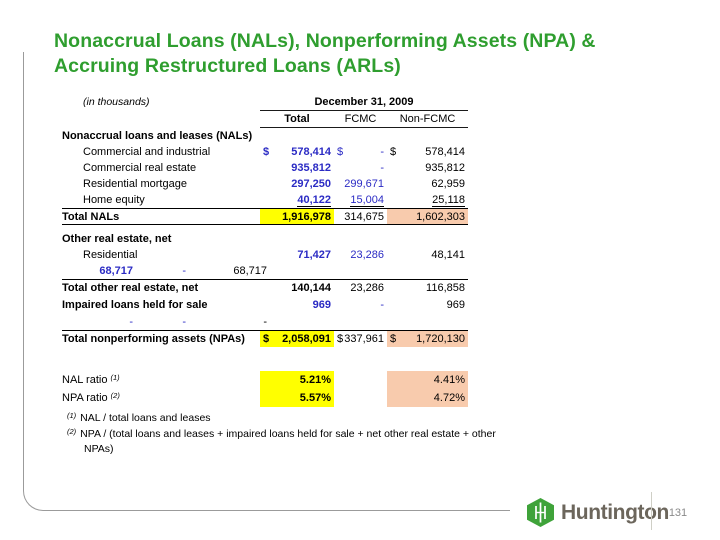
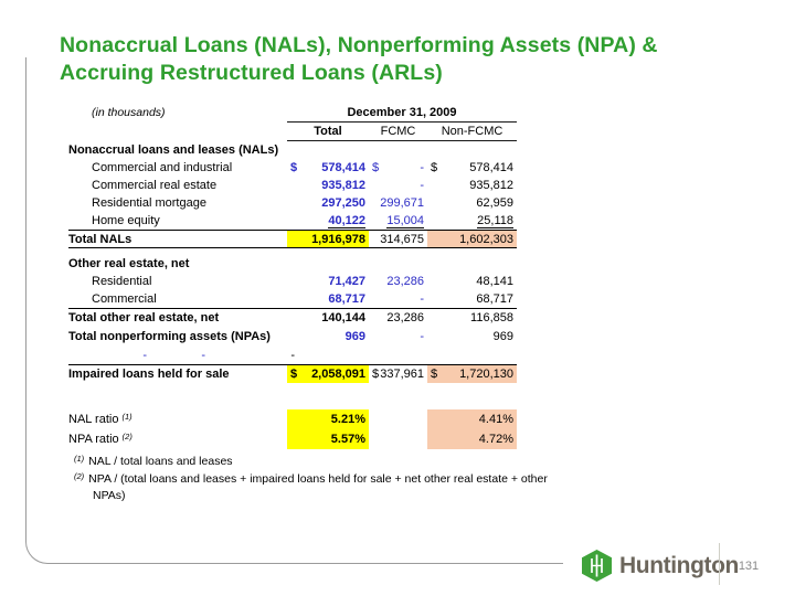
  Nonaccrual Loans (NALs), Nonperforming Assets (NPA) & Accruing Restructured Loans (ARLs)
  (in thousands)
  December 31, 2009
  Total
  FCMC
  Non-FCMC
  Nonaccrual loans and leases (NALs)
  Commercial and industrial
  $
  578,414
  $
  -
  $
  578,414
  Commercial real estate
  935,812
  -
  935,812
  Residential mortgage
  297,250
  299,671
  62,959
  Home equity
  40,122
  15,004
  25,118
  Total NALs
  1,916,978
  314,675
  1,602,303
  Other real estate, net
  Residential
  71,427
  23,286
  48,141
+ Commercial
  68,717
  -
  68,717
  Total other real estate, net
  140,144
  23,286
  116,858
- Impaired loans held for sale
+ Total nonperforming assets (NPAs)
  969
  -
  969
  -
  -
  -
- Total nonperforming assets (NPAs)
+ Impaired loans held for sale
  $
  2,058,091
  $
  337,961
  $
  1,720,130
  NAL ratio
  (1)
  5.21%
  4.41%
  NPA ratio
  (2)
  5.57%
  4.72%
  (1) NAL / total loans and leases
  (2) NPA / (total loans and leases + impaired loans held for sale + net other real estate + other NPAs)
  Huntingtn
  131
